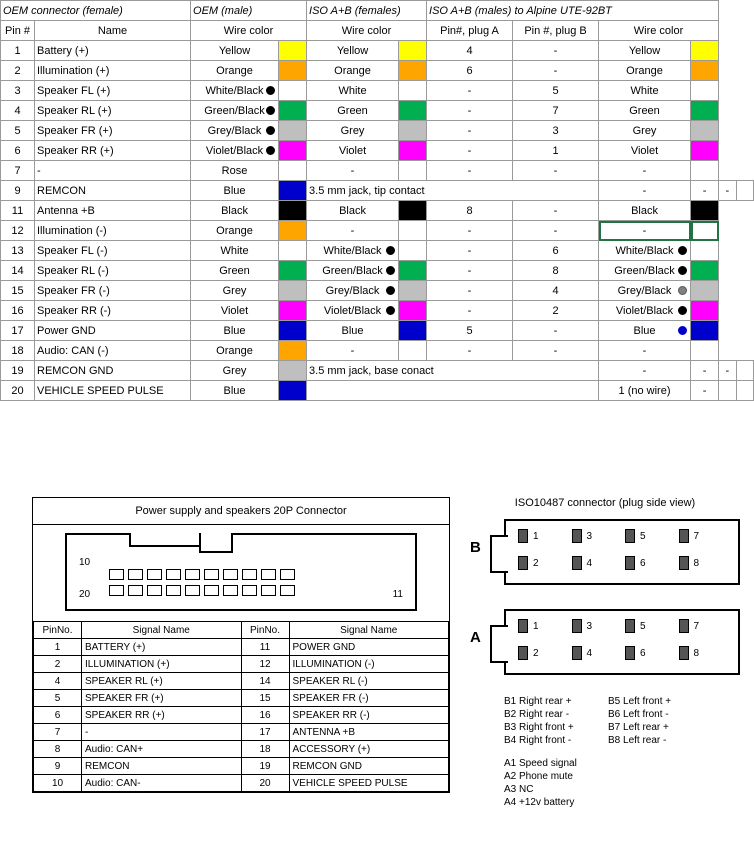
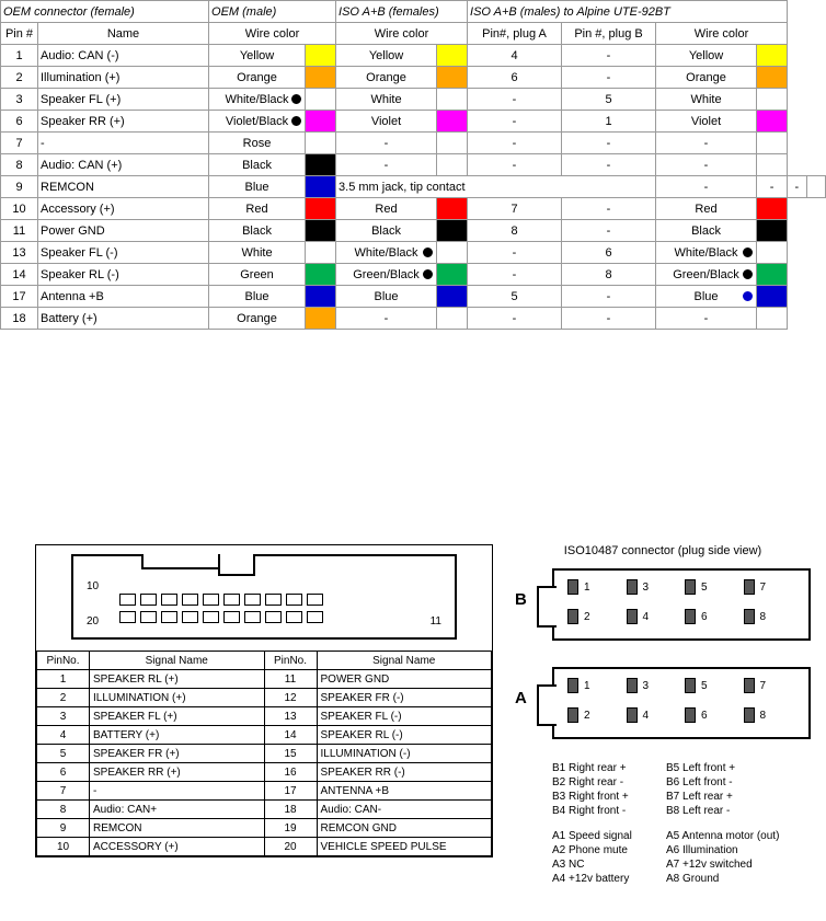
  OEM connector (female)	OEM (male)	ISO A+B (females)	ISO A+B (males) to Alpine UTE-92BT
  Pin #	Name	Wire color	Wire color	Pin#, plug A	Pin #, plug B	Wire color
- 1	Battery (+)	Yellow		Yellow		4	-	Yellow
+ 1	Audio: CAN (-)	Yellow		Yellow		4	-	Yellow
  2	Illumination (+)	Orange		Orange		6	-	Orange
  3	Speaker FL (+)	White/Black		White		-	5	White
- 4	Speaker RL (+)	Green/Black		Green		-	7	Green
- 5	Speaker FR (+)	Grey/Black		Grey		-	3	Grey
  6	Speaker RR (+)	Violet/Black		Violet		-	1	Violet
  7	-	Rose		-		-	-	-
+ 8	Audio: CAN (+)	Black		-		-	-	-
  9	REMCON	Blue		3.5 mm jack, tip contact	-	-	-
+ 10	Accessory (+)	Red		Red		7	-	Red
- 11	Antenna +B	Black		Black		8	-	Black
+ 11	Power GND	Black		Black		8	-	Black
- 12	Illumination (-)	Orange		-		-	-	-
  13	Speaker FL (-)	White		White/Black		-	6	White/Black
  14	Speaker RL (-)	Green		Green/Black		-	8	Green/Black
- 15	Speaker FR (-)	Grey		Grey/Black		-	4	Grey/Black
- 16	Speaker RR (-)	Violet		Violet/Black		-	2	Violet/Black
- 17	Power GND	Blue		Blue		5	-	Blue
+ 17	Antenna +B	Blue		Blue		5	-	Blue
- 18	Audio: CAN (-)	Orange		-		-	-	-
+ 18	Battery (+)	Orange		-		-	-	-
- 19	REMCON GND	Grey		3.5 mm jack, base conact	-	-	-
- 20	VEHICLE SPEED PULSE	Blue			1 (no wire)	-
- Power supply and speakers 20P Connector
  10
  20
  11
  PinNo.	Signal Name	PinNo.	Signal Name
- 1	BATTERY (+)	11	POWER GND
+ 1	SPEAKER RL (+)	11	POWER GND
- 2	ILLUMINATION (+)	12	ILLUMINATION (-)
+ 2	ILLUMINATION (+)	12	SPEAKER FR (-)
+ 3	SPEAKER FL (+)	13	SPEAKER FL (-)
- 4	SPEAKER RL (+)	14	SPEAKER RL (-)
+ 4	BATTERY (+)	14	SPEAKER RL (-)
- 5	SPEAKER FR (+)	15	SPEAKER FR (-)
+ 5	SPEAKER FR (+)	15	ILLUMINATION (-)
  6	SPEAKER RR (+)	16	SPEAKER RR (-)
  7	-	17	ANTENNA +B
- 8	Audio: CAN+	18	ACCESSORY (+)
+ 8	Audio: CAN+	18	Audio: CAN-
  9	REMCON	19	REMCON GND
- 10	Audio: CAN-	20	VEHICLE SPEED PULSE
+ 10	ACCESSORY (+)	20	VEHICLE SPEED PULSE
  ISO10487 connector (plug side view)
  B
  1
  3
  5
  7
  2
  4
  6
  8
  A
  1
  3
  5
  7
  2
  4
  6
  8
  B1 Right rear +
  B2 Right rear -
  B3 Right front +
  B4 Right front -
  B5 Left front +
  B6 Left front -
  B7 Left rear +
  B8 Left rear -
  A1 Speed signal
  A2 Phone mute
  A3 NC
  A4 +12v battery
+ A5 Antenna motor (out)
+ A6 Illumination
+ A7 +12v switched
+ A8 Ground
